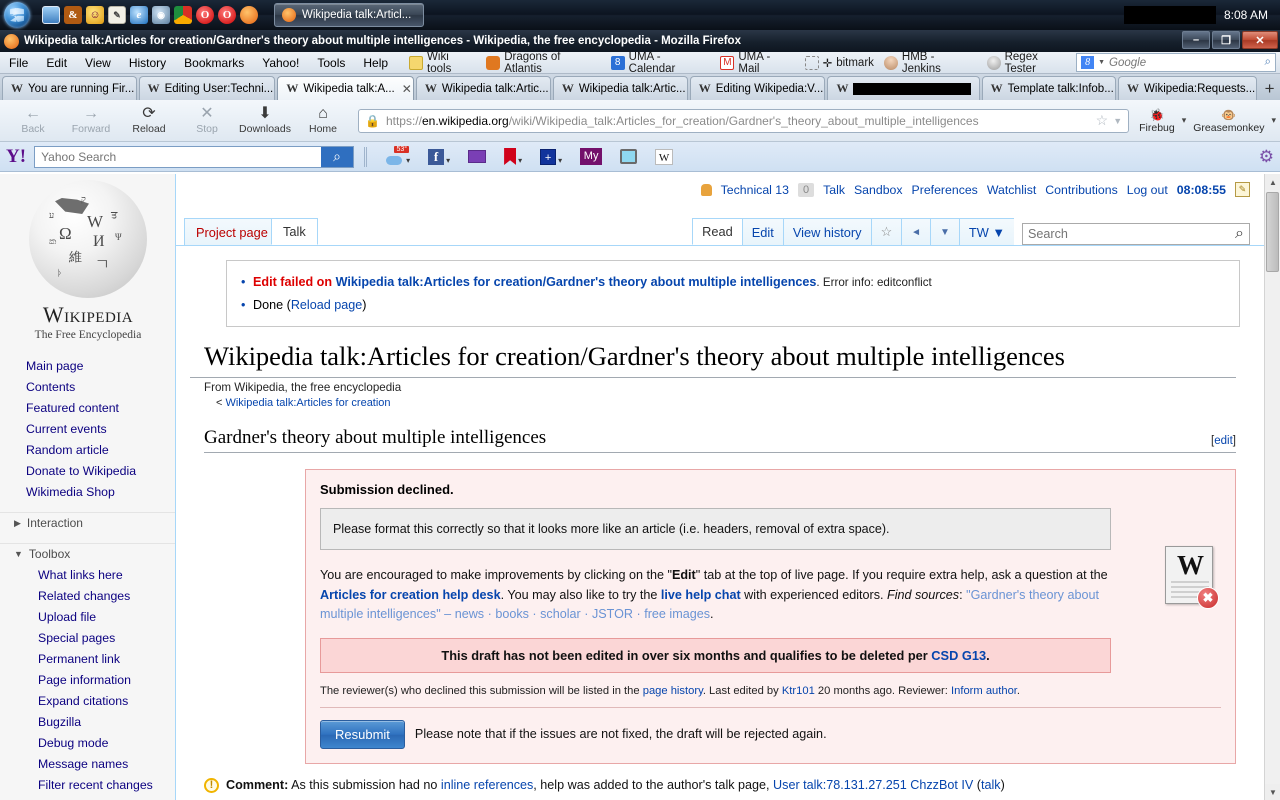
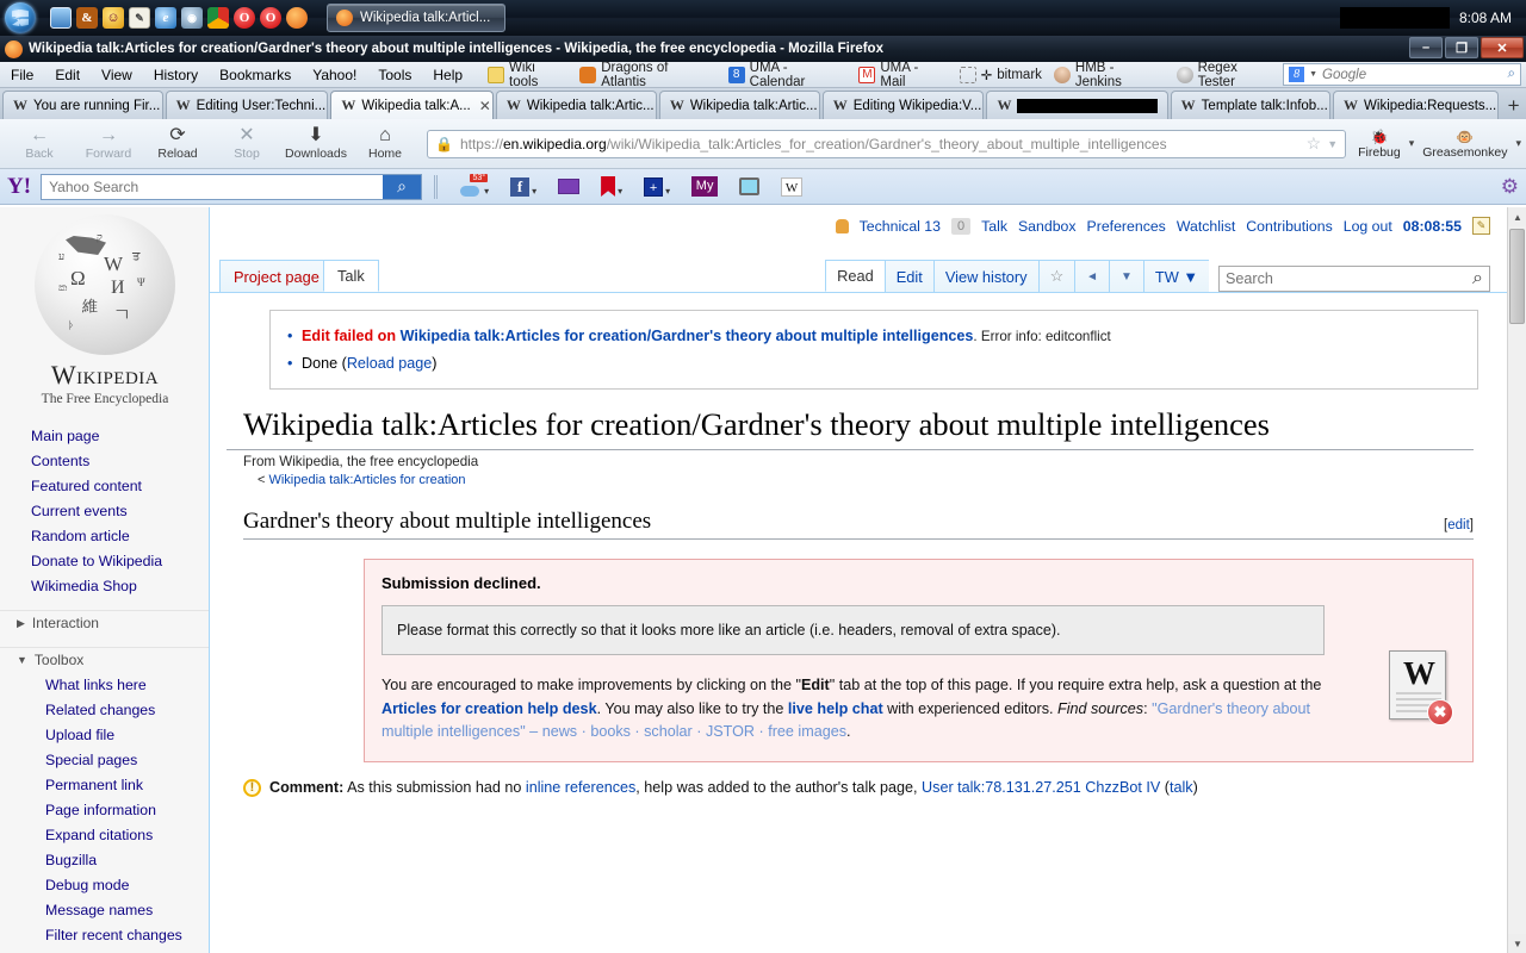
  &
  ☺
  ✎
  e
  ◉
  O
  O
  Wikipedia talk:Articl...
  8:08 AM
  Wikipedia talk:Articles for creation/Gardner's theory about multiple intelligences - Wikipedia, the free encyclopedia - Mozilla Firefox
  –
  ❐
  ✕
  File
  Edit
  View
  History
  Bookmarks
  Yahoo!
  Tools
  Help
  Wiki tools
  Dragons of Atlantis
  8
  UMA - Calendar
  M
  UMA - Mail
  ✛
  bitmark
  HMB - Jenkins
  Regex Tester
  8
  Google
  ⌕
  W
  You are running Fir...
  W
  Editing User:Techni...
  W
  Wikipedia talk:A...
  ✕
  W
  Wikipedia talk:Artic...
  W
  Wikipedia talk:Artic...
  W
  Editing Wikipedia:V...
  W
  W
  Template talk:Infob...
  W
  Wikipedia:Requests...
  +
  ←
  Back
  →
  Forward
  ⟳
  Reload
  ✕
  Stop
  ⬇
  Downloads
  ⌂
  Home
  🔒
  https://en.wikipedia.org/wiki/Wikipedia_talk:Articles_for_creation/Gardner's_theory_about_multiple_intelligences
  ☆
  ▼
  🐞
  Firebug
  ▾
  🐵
  Greasemonkey
  ▾
  Y!
  Yahoo Search
  ⌕
  ▾
  f
  ▾
  ▾
  +
  ▾
  My
  W
  ⚙
  Ω
  W
  И
  維
  ㄱ
  ע
  ק
  ਤ
  Ψ
  ක
  ᚦ
  Wikipedia
  The Free Encyclopedia
  Main page
  Contents
  Featured content
  Current events
  Random article
  Donate to Wikipedia
  Wikimedia Shop
  ▶
  Interaction
  ▼
  Toolbox
  What links here
  Related changes
  Upload file
  Special pages
  Permanent link
  Page information
  Expand citations
  Bugzilla
  Debug mode
  Message names
  Filter recent changes
  Technical 13
  0
  Talk
  Sandbox
  Preferences
  Watchlist
  Contributions
  Log out
  08:08:55
  ✎
  Project page
  Talk
  Read
  Edit
  View history
  ☆
  ◄
  ▼
  TW ▼
  Search
  ⌕
  Edit failed on Wikipedia talk:Articles for creation/Gardner's theory about multiple intelligences. Error info: editconflict
  Done (Reload page)
  Wikipedia talk:Articles for creation/Gardner's theory about multiple intelligences
  From Wikipedia, the free encyclopedia
  < Wikipedia talk:Articles for creation
  Gardner's theory about multiple intelligences
  [edit]
  Submission declined.
  Please format this correctly so that it looks more like an article (i.e. headers, removal of extra space).
  W
  ✖
- You are encouraged to make improvements by clicking on the "Edit" tab at the top of live page. If you require extra help, ask a question at the Articles for creation help desk. You may also like to try the live help chat with experienced editors. Find sources: "Gardner's theory about multiple intelligences" – news · books · scholar · JSTOR · free images.
+ You are encouraged to make improvements by clicking on the "Edit" tab at the top of this page. If you require extra help, ask a question at the Articles for creation help desk. You may also like to try the live help chat with experienced editors. Find sources: "Gardner's theory about multiple intelligences" – news · books · scholar · JSTOR · free images.
- This draft has not been edited in over six months and qualifies to be deleted per CSD G13.
- The reviewer(s) who declined this submission will be listed in the page history. Last edited by Ktr101 20 months ago. Reviewer: Inform author.
- Resubmit
- Please note that if the issues are not fixed, the draft will be rejected again.
  !
  Comment: As this submission had no inline references, help was added to the author's talk page, User talk:78.131.27.251 ChzzBot IV (talk)
  ▲
  ▼
